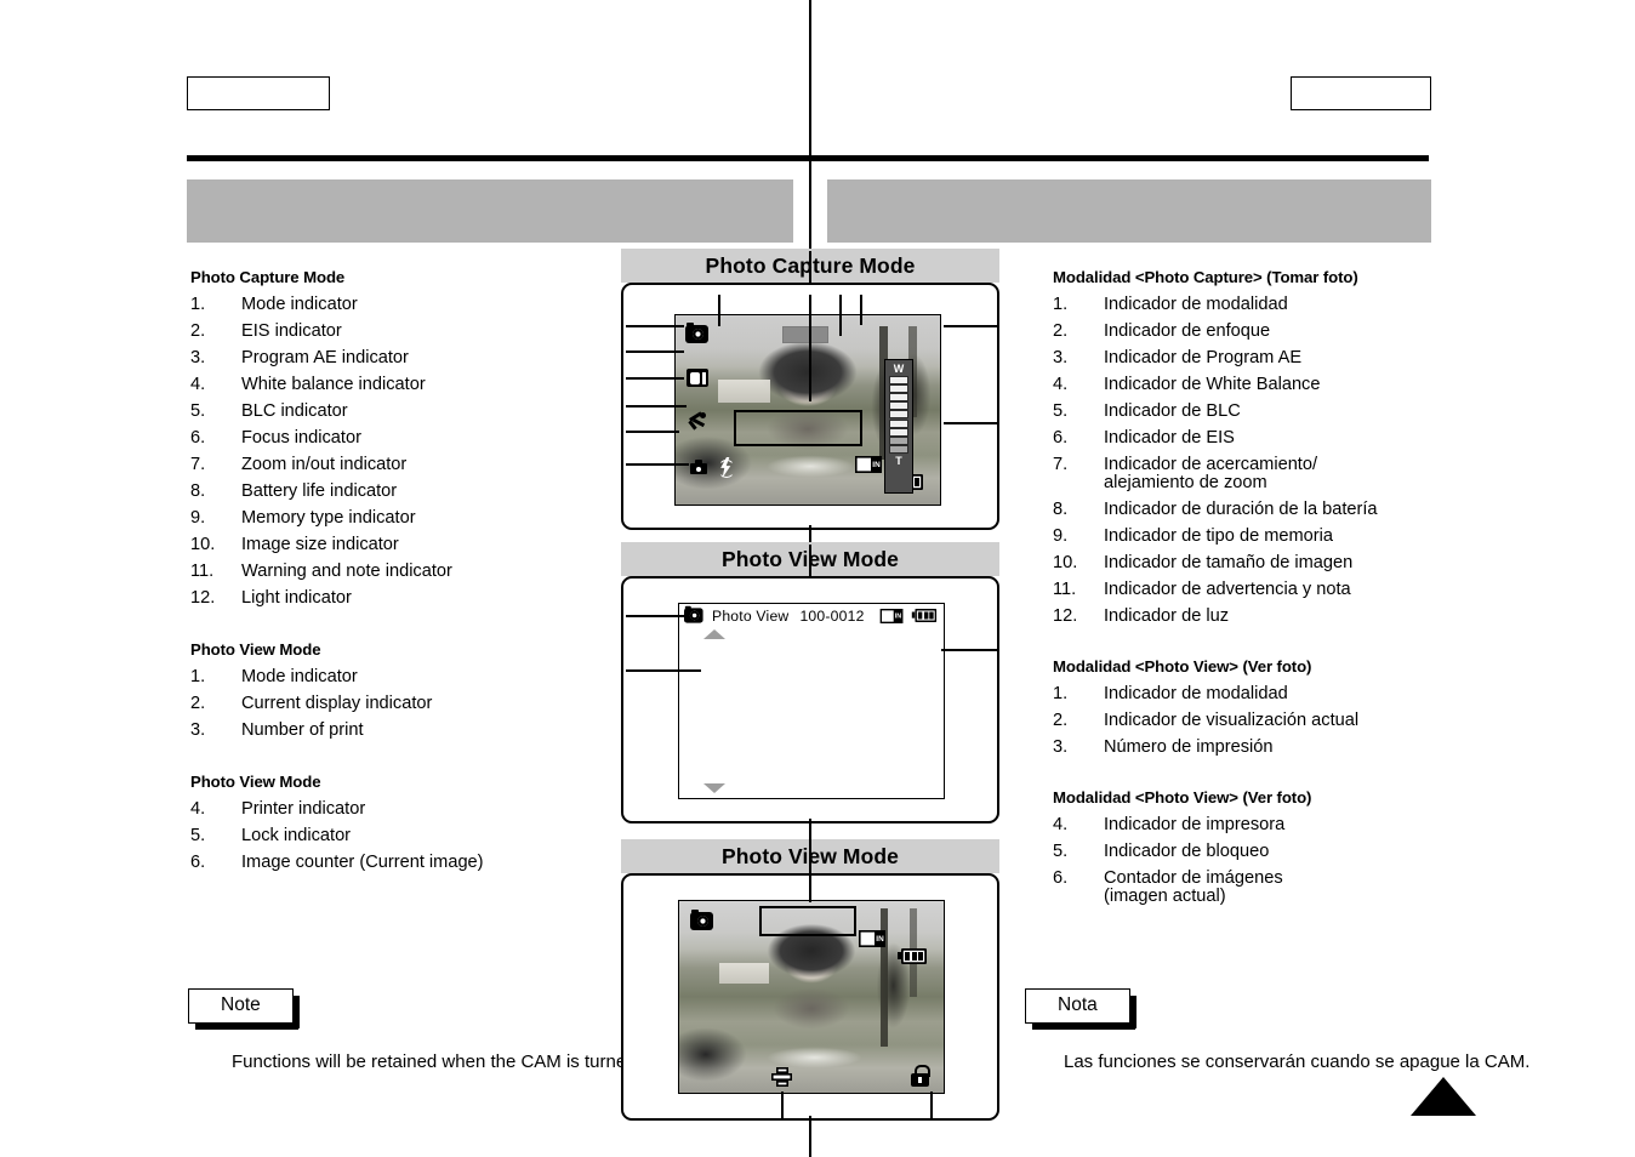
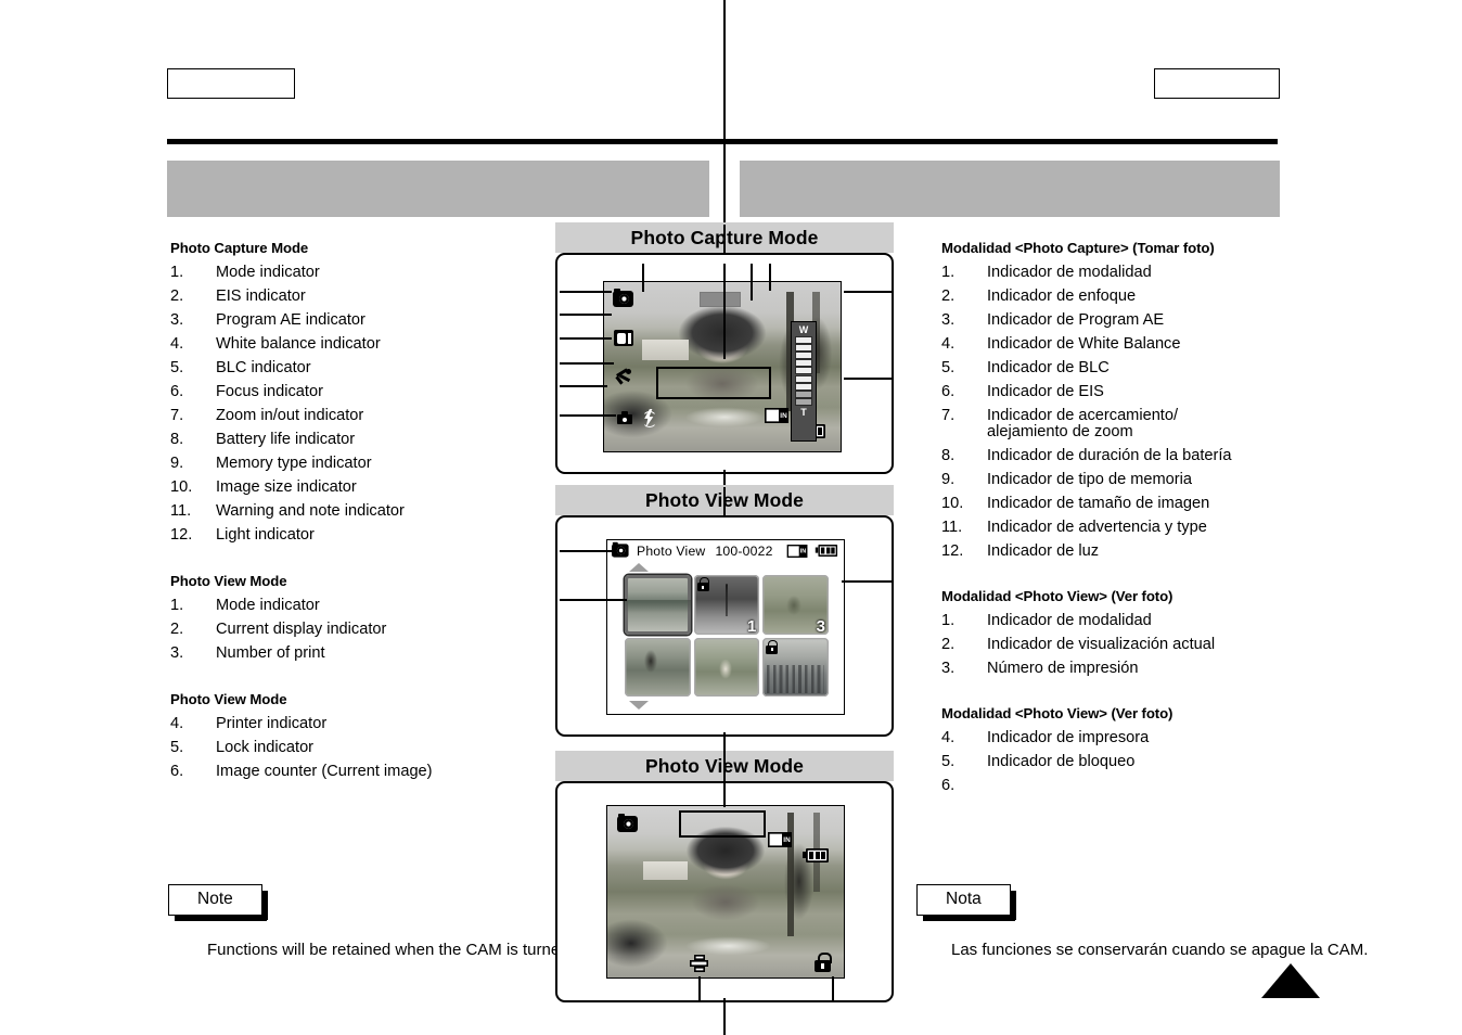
  Photo Capture Mode
  1.
  Mode indicator
  2.
  EIS indicator
  3.
  Program AE indicator
  4.
  White balance indicator
  5.
  BLC indicator
  6.
  Focus indicator
  7.
  Zoom in/out indicator
  8.
  Battery life indicator
  9.
  Memory type indicator
  10.
  Image size indicator
  11.
  Warning and note indicator
  12.
  Light indicator
  Photo View Mode
  1.
  Mode indicator
  2.
  Current display indicator
  3.
  Number of print
  Photo View Mode
  4.
  Printer indicator
  5.
  Lock indicator
  6.
  Image counter (Current image)
  Modalidad <Photo Capture> (Tomar foto)
  1.
  Indicador de modalidad
  2.
  Indicador de enfoque
  3.
  Indicador de Program AE
  4.
  Indicador de White Balance
  5.
  Indicador de BLC
  6.
  Indicador de EIS
  7.
  Indicador de acercamiento/
  alejamiento de zoom
  8.
  Indicador de duración de la batería
  9.
  Indicador de tipo de memoria
  10.
  Indicador de tamaño de imagen
  11.
- Indicador de advertencia y nota
+ Indicador de advertencia y type
  12.
  Indicador de luz
  Modalidad <Photo View> (Ver foto)
  1.
  Indicador de modalidad
  2.
  Indicador de visualización actual
  3.
  Número de impresión
  Modalidad <Photo View> (Ver foto)
  4.
  Indicador de impresora
  5.
  Indicador de bloqueo
  6.
- Contador de imágenes
- (imagen actual)
  Note
  Functions will be retained when the CAM is turn
  Nota
  Las funciones se conservarán cuando se apague la CAM.
  Photo Capture Mode
  W
  T
  Photo View Mode
  Photo View
- 100-0012
+ 100-0022
+ 1
+ 3
  Photo View Mode
